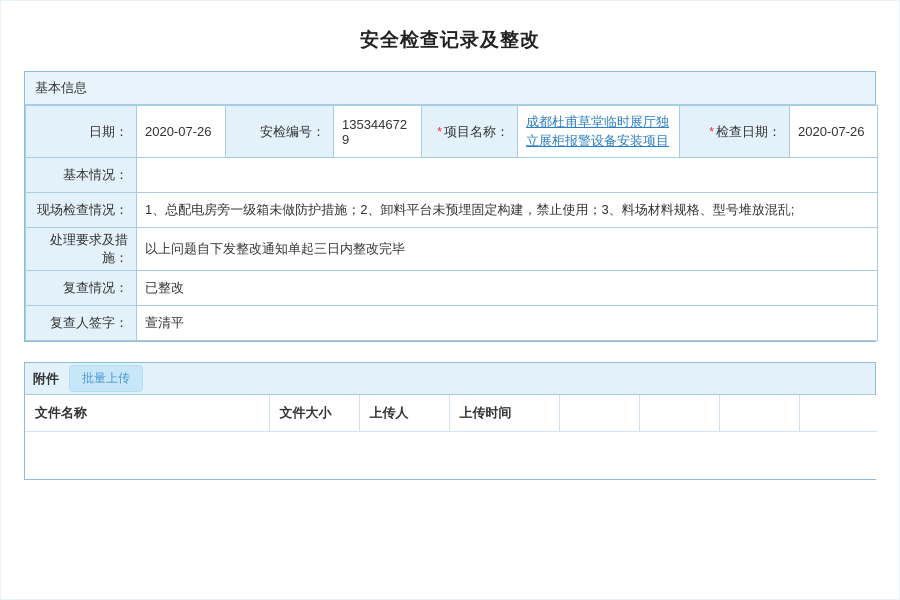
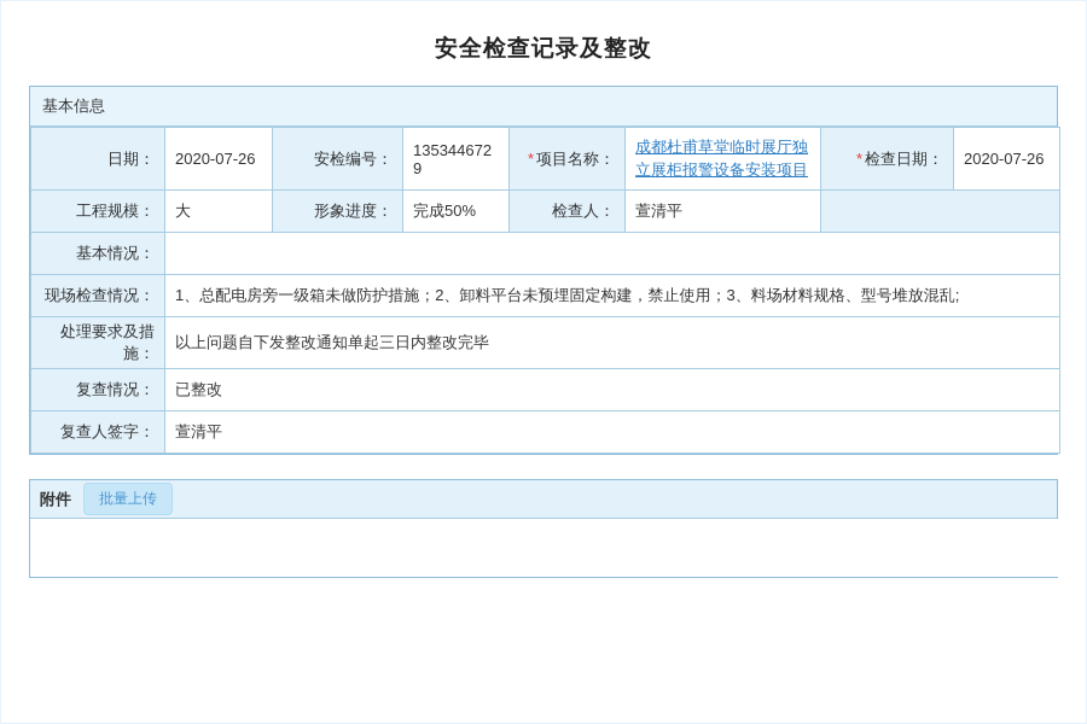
  安全检查记录及整改
  基本信息
  日期：	2020-07-26	安检编号：	1353446729	* 项目名称：	成都杜甫草堂临时展厅独立展柜报警设备安装项目	* 检查日期：	2020-07-26
+ 工程规模：	大	形象进度：	完成50%	检查人：	萱清平
  基本情况：
  现场检查情况：	1、总配电房旁一级箱未做防护措施；2、卸料平台未预埋固定构建，禁止使用；3、料场材料规格、型号堆放混乱;
  处理要求及措施：	以上问题自下发整改通知单起三日内整改完毕
  复查情况：	已整改
  复查人签字：	萱清平
  附件
  批量上传
- 文件名称	文件大小	上传人	上传时间
